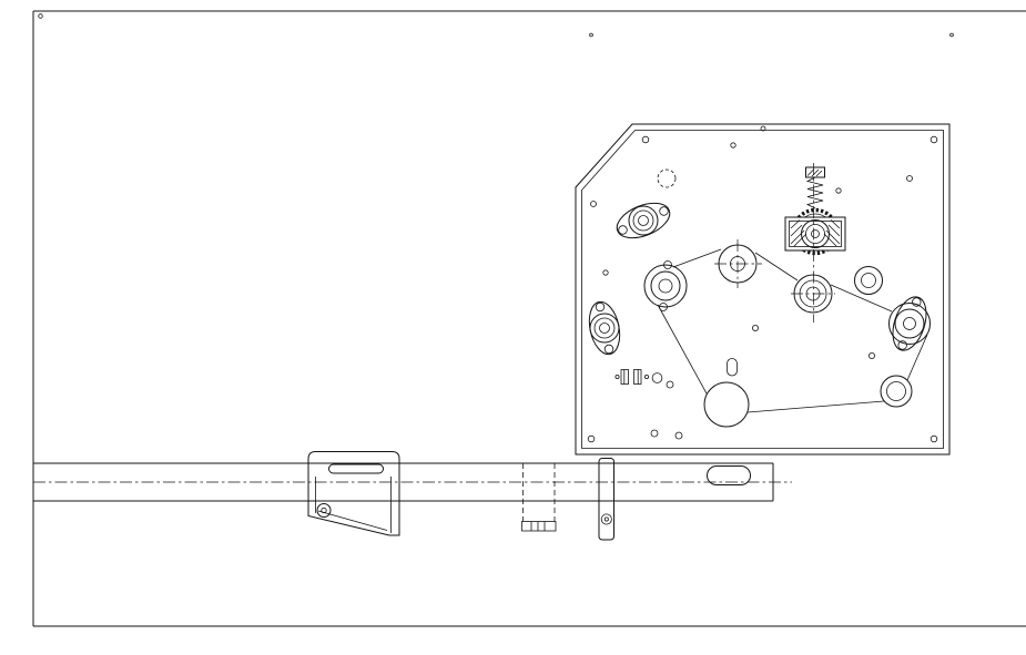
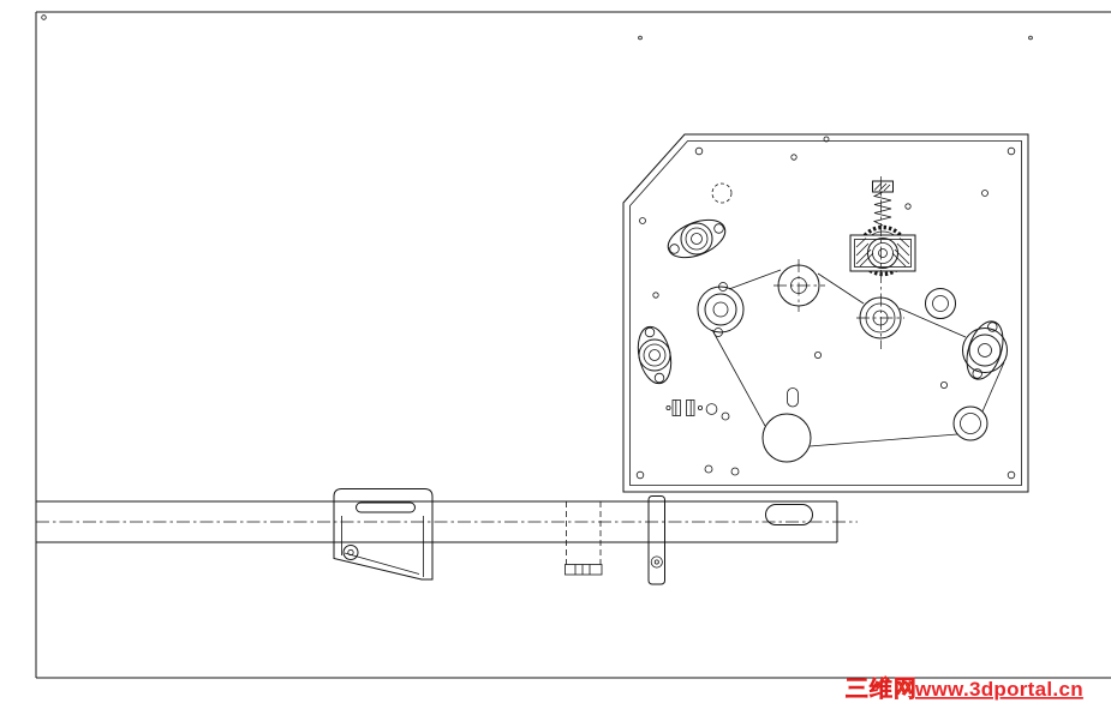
+ 三维网
+ www.3dportal.cn
